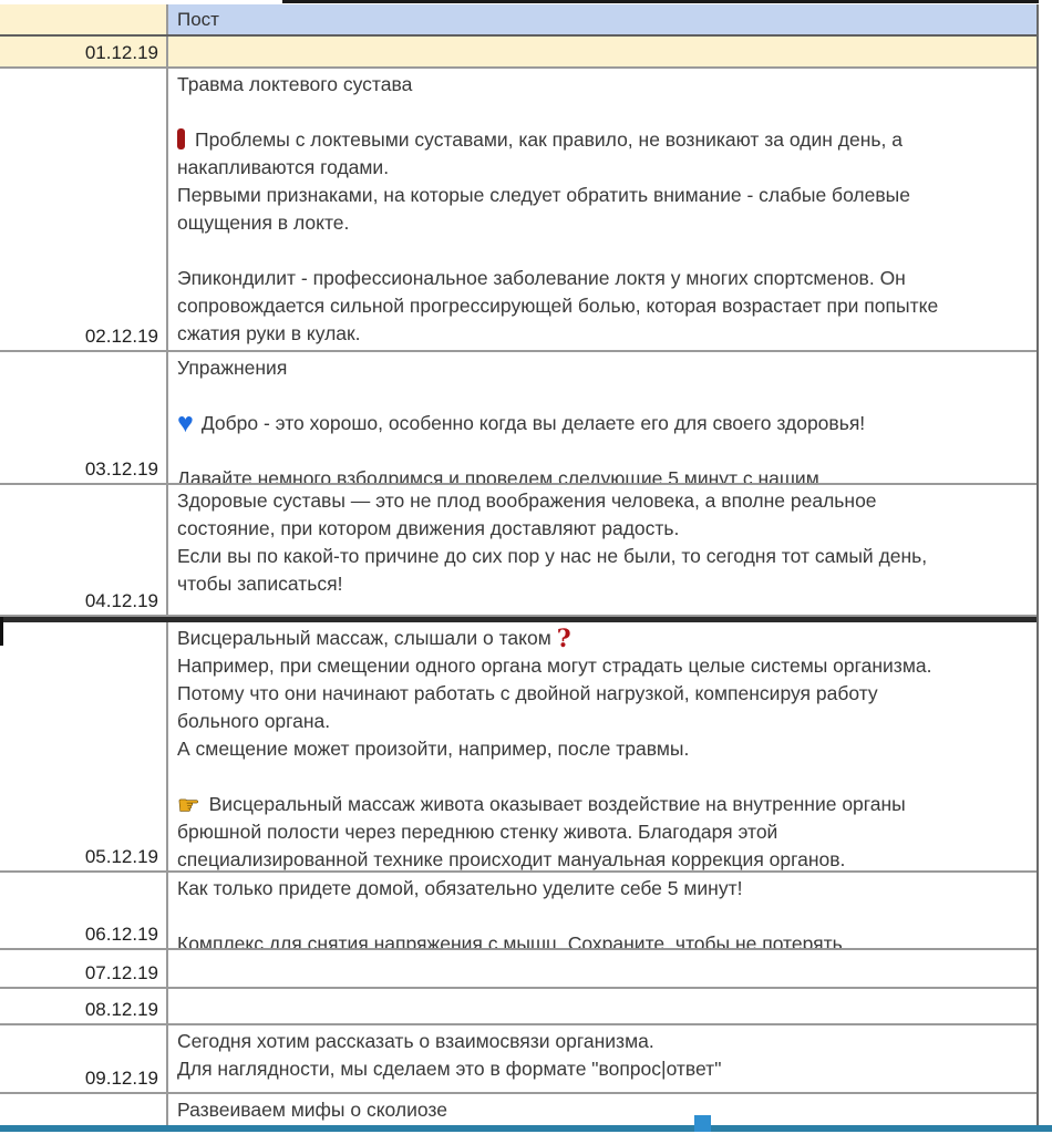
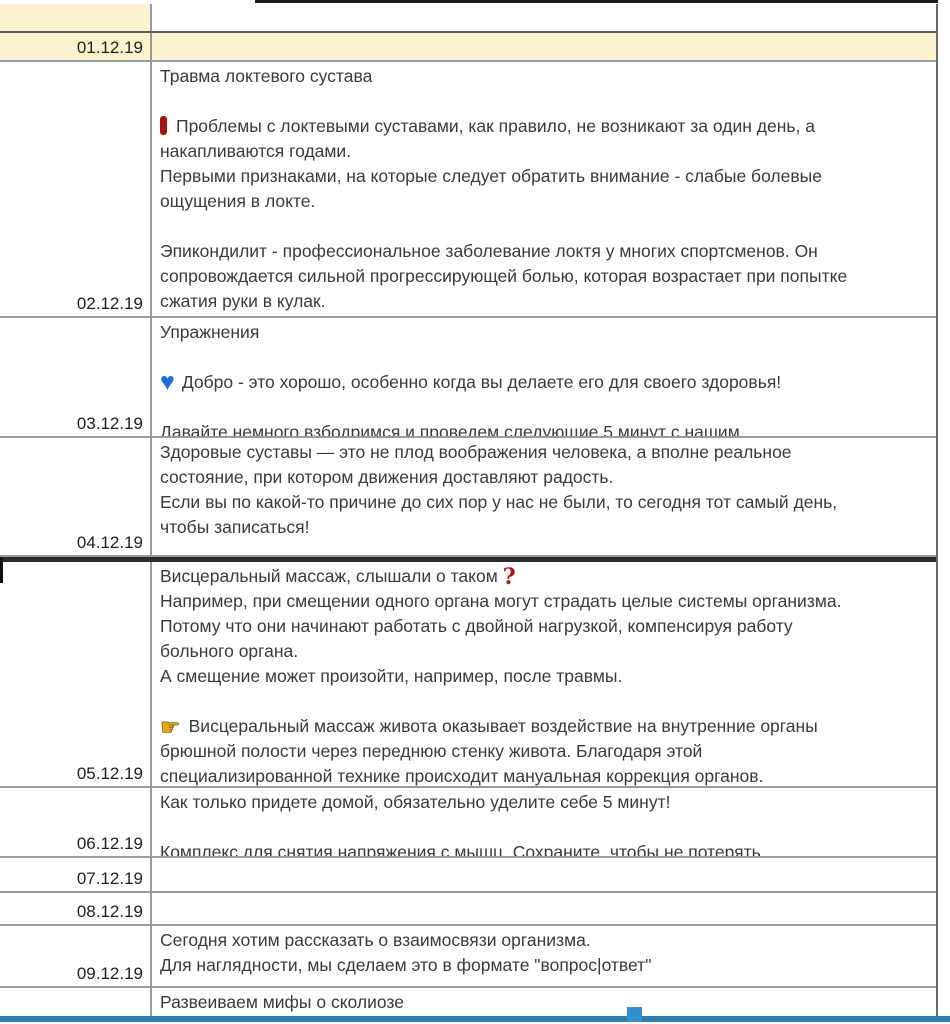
- Пост
  01.12.19
  02.12.19
  Травма локтевого сустава
  Проблемы с локтевыми суставами, как правило, не возникают за один день, а
  накапливаются годами.
  Первыми признаками, на которые следует обратить внимание - слабые болевые
  ощущения в локте.
  Эпикондилит - профессиональное заболевание локтя у многих спортсменов. Он
  сопровождается сильной прогрессирующей болью, которая возрастает при попытке
  сжатия руки в кулак.
  03.12.19
  Упражнения
  ♥ Добро - это хорошо, особенно когда вы делаете его для своего здоровья!
  Давайте немного взбодримся и проведем следующие 5 минут с нашим
  04.12.19
  Здоровые суставы — это не плод воображения человека, а вполне реальное
  состояние, при котором движения доставляют радость.
  Если вы по какой-то причине до сих пор у нас не были, то сегодня тот самый день,
  чтобы записаться!
  05.12.19
  Висцеральный массаж, слышали о таком ?
  Например, при смещении одного органа могут страдать целые системы организма.
  Потому что они начинают работать с двойной нагрузкой, компенсируя работу
  больного органа.
  А смещение может произойти, например, после травмы.
  ☛ Висцеральный массаж живота оказывает воздействие на внутренние органы
  брюшной полости через переднюю стенку живота. Благодаря этой
  специализированной технике происходит мануальная коррекция органов.
  06.12.19
  Как только придете домой, обязательно уделите себе 5 минут!
  Комплекс для снятия напряжения с мышц. Сохраните, чтобы не потерять.
  07.12.19
  08.12.19
  09.12.19
  Сегодня хотим рассказать о взаимосвязи организма.
  Для наглядности, мы сделаем это в формате "вопрос|ответ"
  Развеиваем мифы о сколиозе
